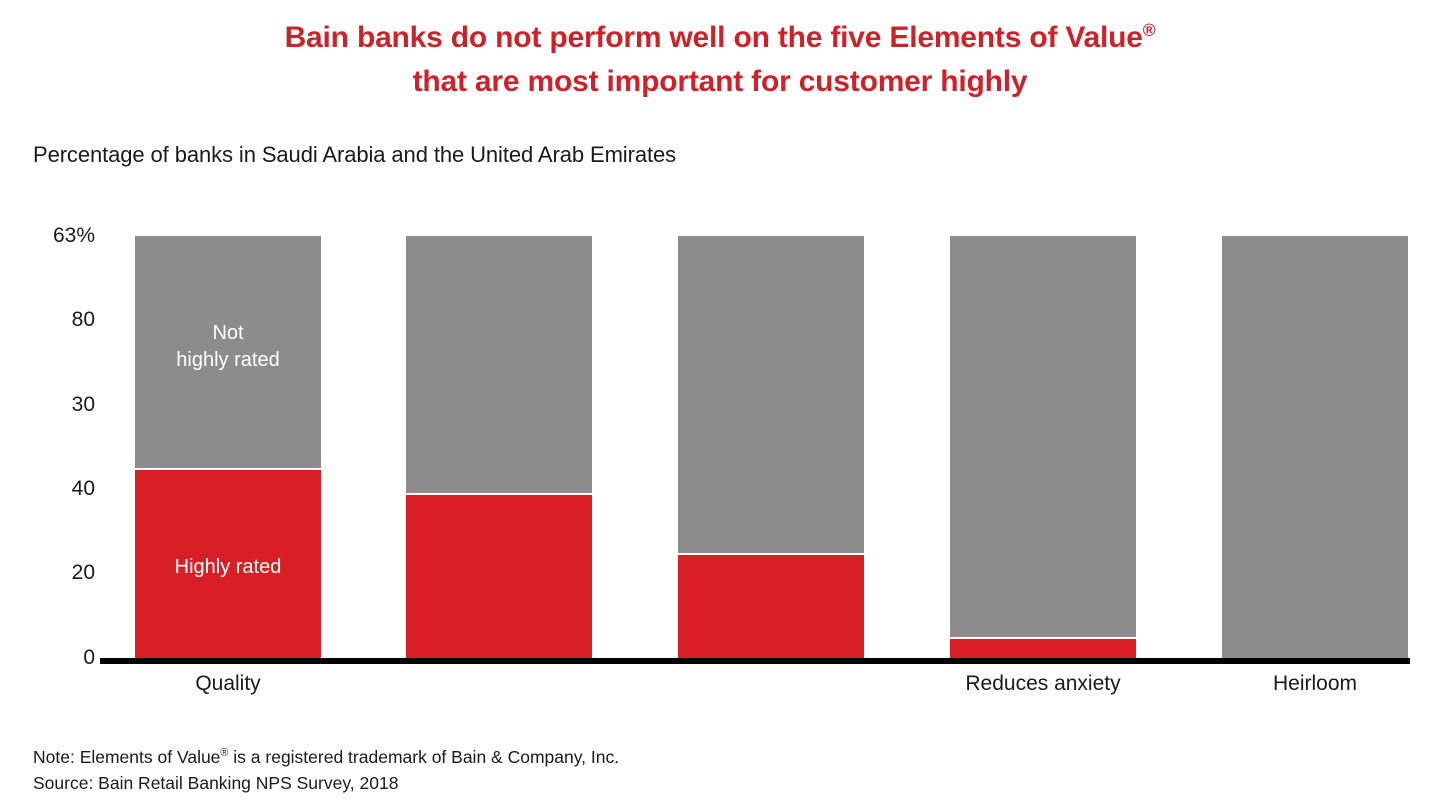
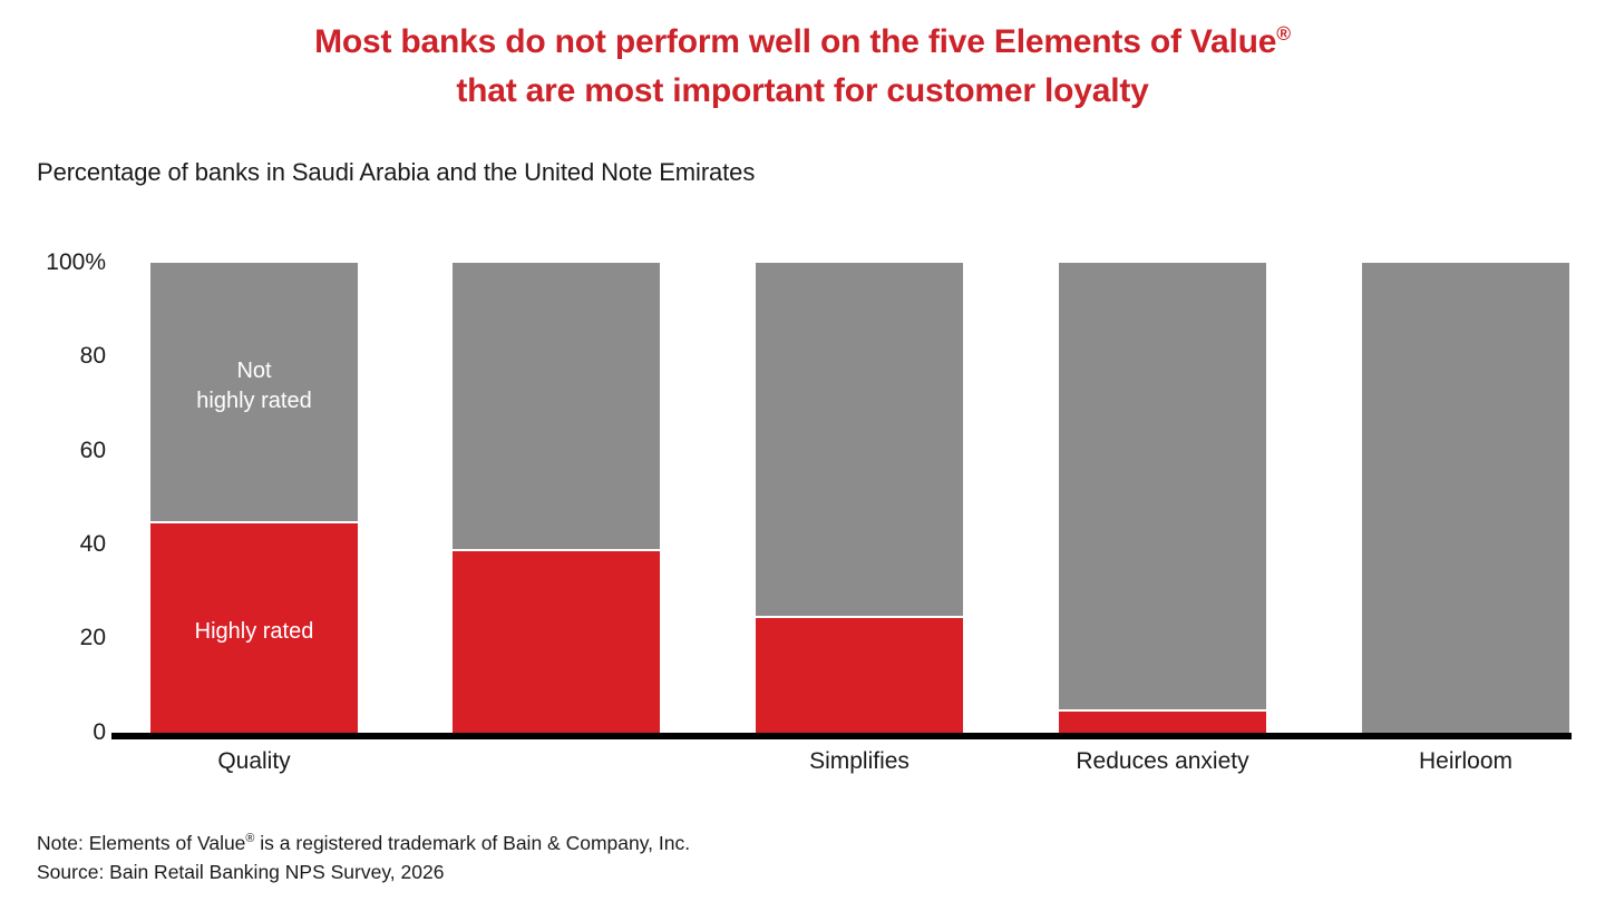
- Bain banks do not perform well on the five Elements of Value®
+ Most banks do not perform well on the five Elements of Value®
- that are most important for customer highly
+ that are most important for customer loyalty
- Percentage of banks in Saudi Arabia and the United Arab Emirates
+ Percentage of banks in Saudi Arabia and the United Note Emirates
- 63%
+ 100%
  80
- 30
+ 60
  40
  20
  0
  Not
  highly rated
  Highly rated
  Quality
+ Simplifies
  Reduces anxiety
  Heirloom
  Note: Elements of Value® is a registered trademark of Bain & Company, Inc.
- Source: Bain Retail Banking NPS Survey, 2018
+ Source: Bain Retail Banking NPS Survey, 2026
